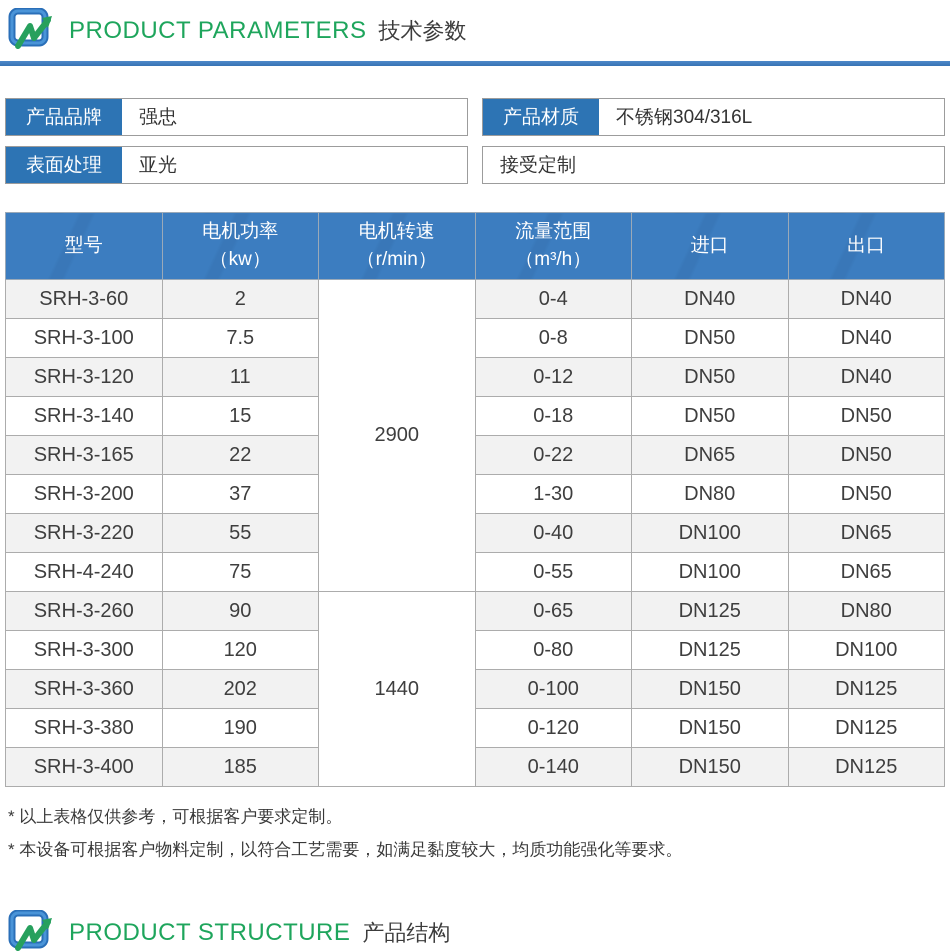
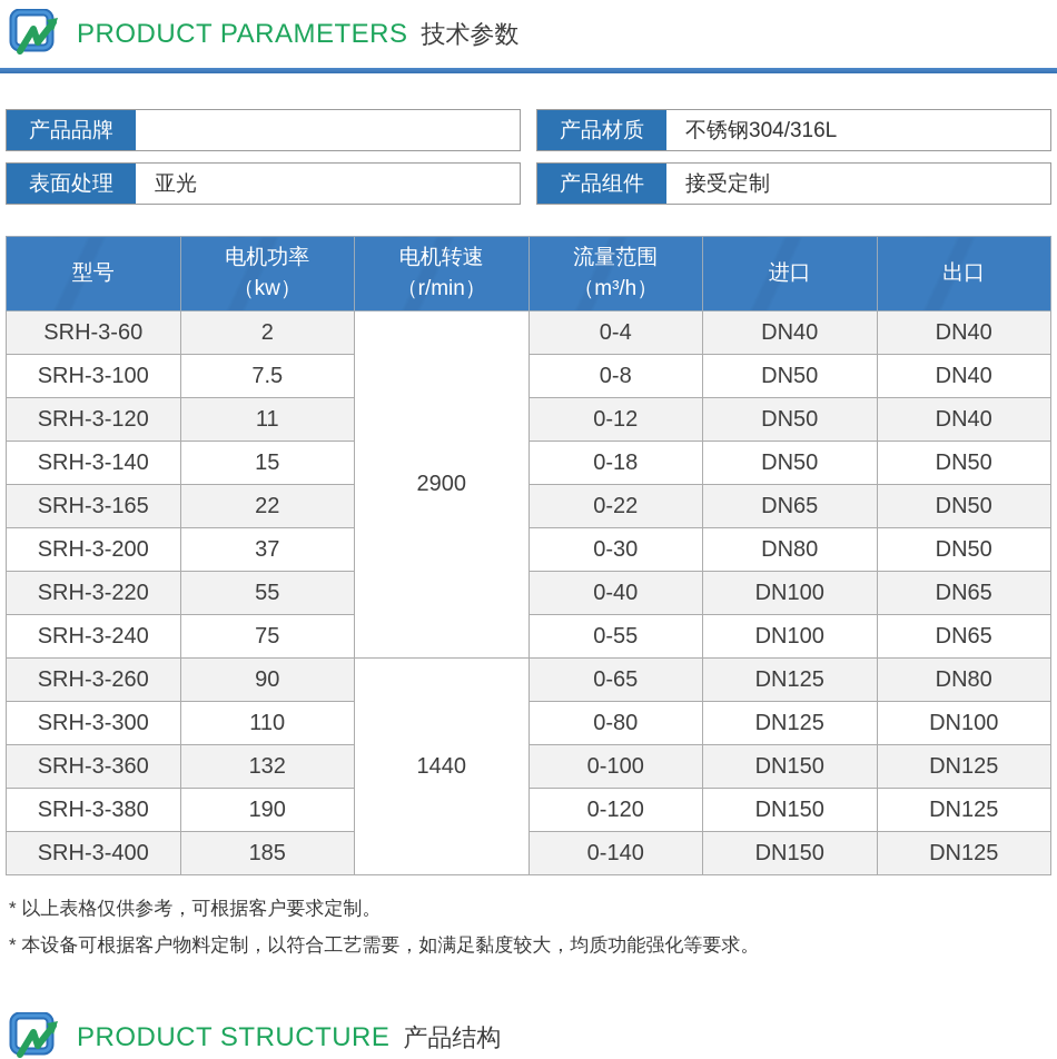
  PRODUCT PARAMETERS
  技术参数
  产品品牌
- 强忠
  产品材质
  不锈钢304/316L
  表面处理
  亚光
+ 产品组件
  接受定制
  型号	电机功率（kw）	电机转速（r/min）	流量范围（m³/h）	进口	出口
  SRH-3-60	2	2900	0-4	DN40	DN40
  SRH-3-100	7.5	0-8	DN50	DN40
  SRH-3-120	11	0-12	DN50	DN40
  SRH-3-140	15	0-18	DN50	DN50
  SRH-3-165	22	0-22	DN65	DN50
- SRH-3-200	37	1-30	DN80	DN50
+ SRH-3-200	37	0-30	DN80	DN50
  SRH-3-220	55	0-40	DN100	DN65
- SRH-4-240	75	0-55	DN100	DN65
+ SRH-3-240	75	0-55	DN100	DN65
  SRH-3-260	90	1440	0-65	DN125	DN80
- SRH-3-300	120	0-80	DN125	DN100
+ SRH-3-300	110	0-80	DN125	DN100
- SRH-3-360	202	0-100	DN150	DN125
+ SRH-3-360	132	0-100	DN150	DN125
  SRH-3-380	190	0-120	DN150	DN125
  SRH-3-400	185	0-140	DN150	DN125
  * 以上表格仅供参考，可根据客户要求定制。
  * 本设备可根据客户物料定制，以符合工艺需要，如满足黏度较大，均质功能强化等要求。
  PRODUCT STRUCTURE
  产品结构
